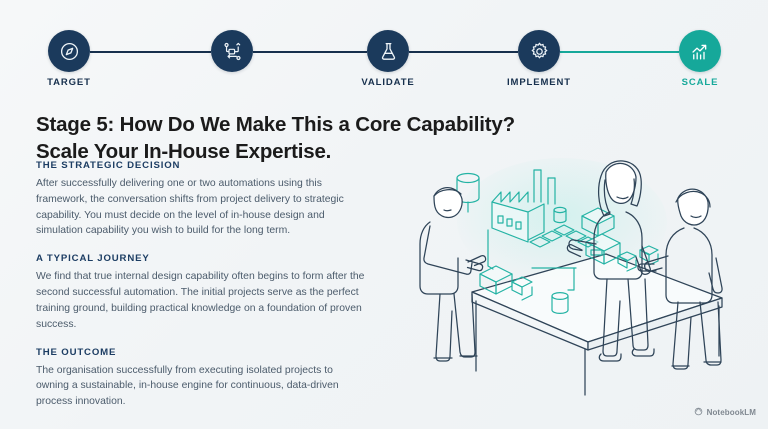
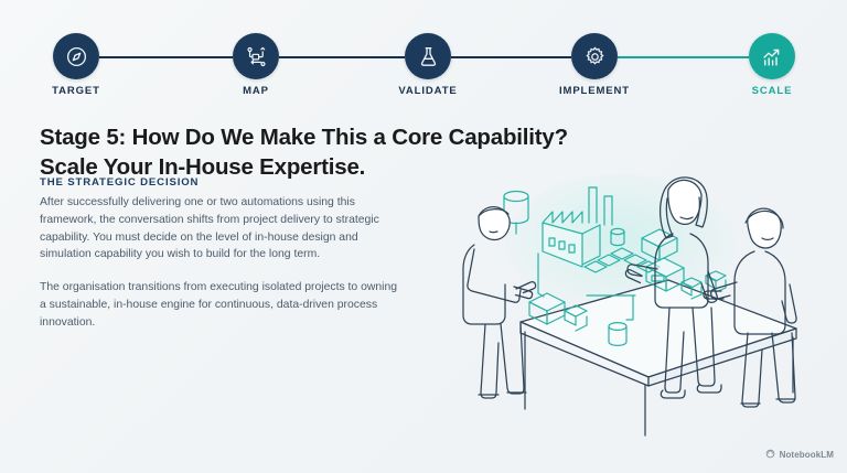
  TARGET
+ MAP
  VALIDATE
  IMPLEMENT
  SCALE
  Stage 5: How Do We Make This a Core Capability?
  Scale Your In-House Expertise.
  THE STRATEGIC DECISION
  After successfully delivering one or two automations using this framework, the conversation shifts from project delivery to strategic capability. You must decide on the level of in-house design and simulation capability you wish to build for the long term.
- A TYPICAL JOURNEY
- We find that true internal design capability often begins to form after the second successful automation. The initial projects serve as the perfect training ground, building practical knowledge on a foundation of proven success.
- THE OUTCOME
- The organisation successfully from executing isolated projects to owning a sustainable, in-house engine for continuous, data-driven process innovation.
+ The organisation transitions from executing isolated projects to owning a sustainable, in-house engine for continuous, data-driven process innovation.
  NotebookLM
